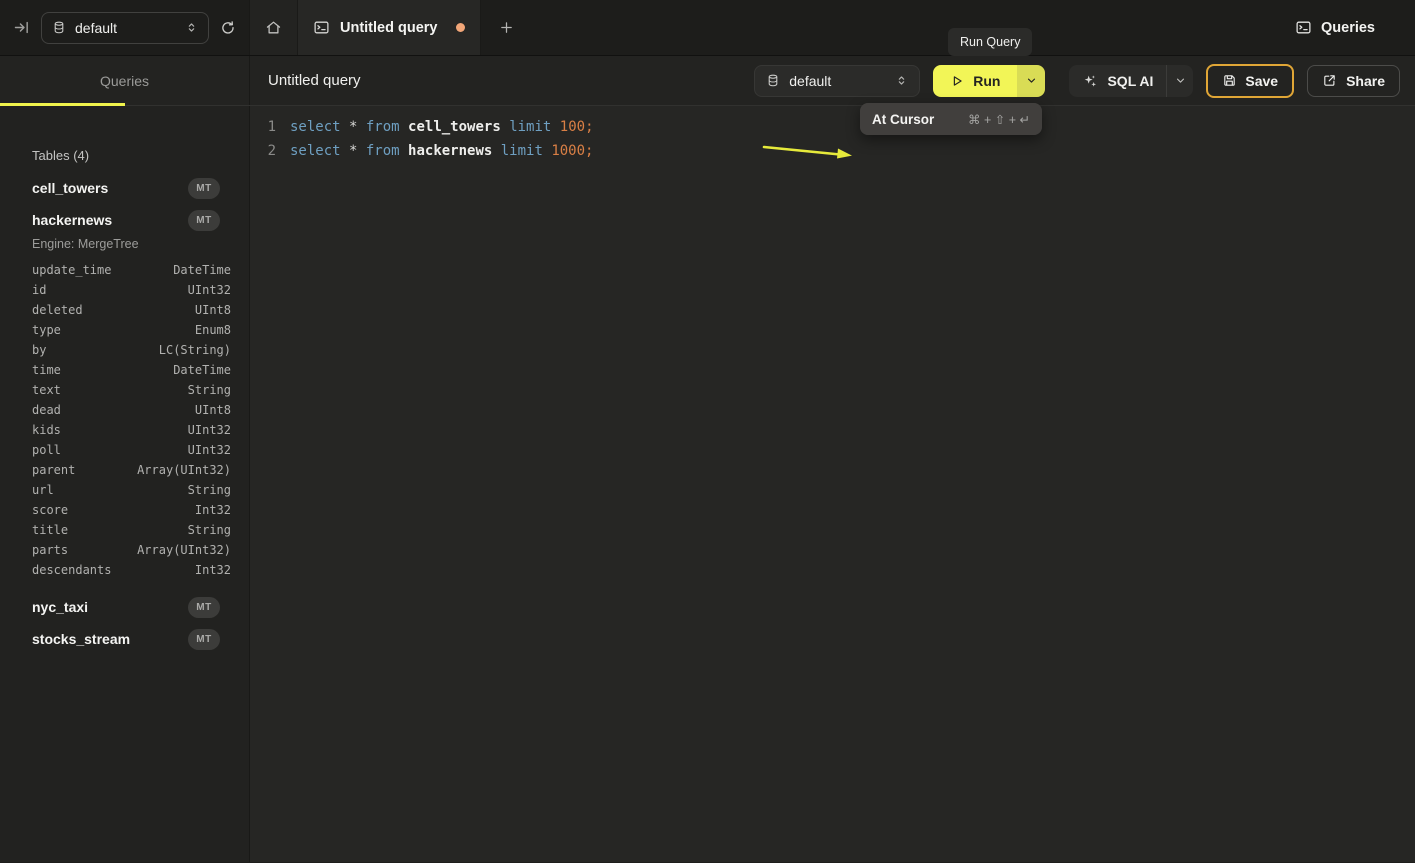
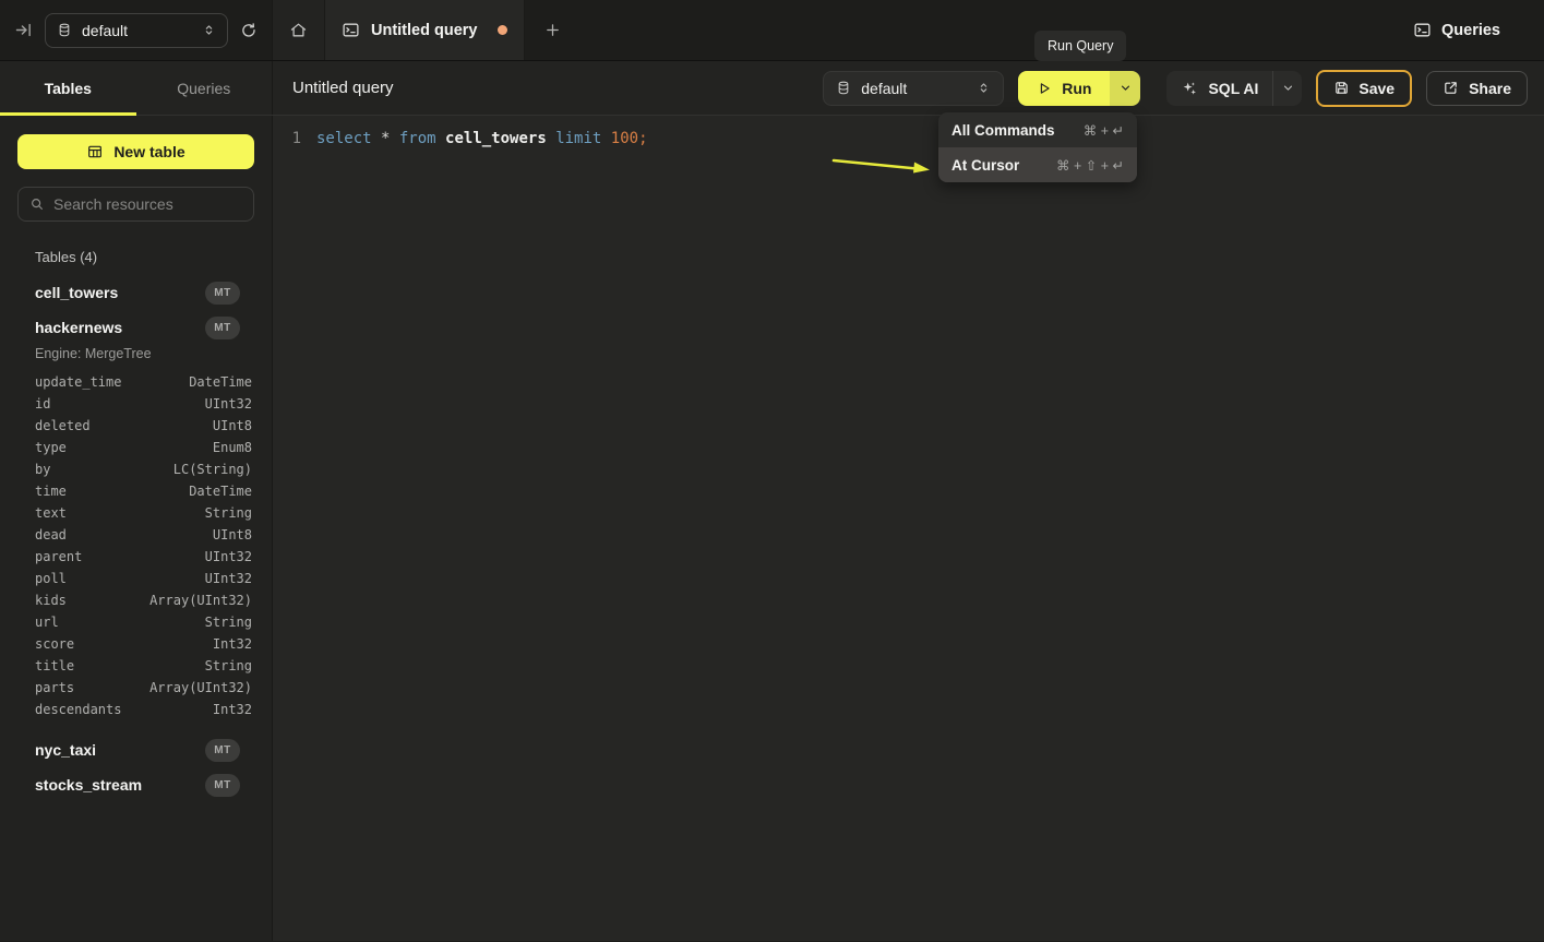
  default
  Untitled query
  Queries
+ Tables
  Queries
  Untitled query
  default
  Run
  SQL AI
  Save
  Share
+ New table
+ Search resources
  Tables (4)
  cell_towers
  MT
  hackernews
  MT
  Engine: MergeTree
  update_time
  DateTime
  id
  UInt32
  deleted
  UInt8
  type
  Enum8
  by
  LC(String)
  time
  DateTime
  text
  String
  dead
  UInt8
- kids
+ parent
  UInt32
  poll
  UInt32
- parent
+ kids
  Array(UInt32)
  url
  String
  score
  Int32
  title
  String
  parts
  Array(UInt32)
  descendants
  Int32
  nyc_taxi
  MT
  stocks_stream
  MT
  1
  select * from cell_towers limit 100;
- 2
- select * from hackernews limit 1000;
  Run Query
+ All Commands
+ ⌘ + ↵
  At Cursor
  ⌘ + ⇧ + ↵
